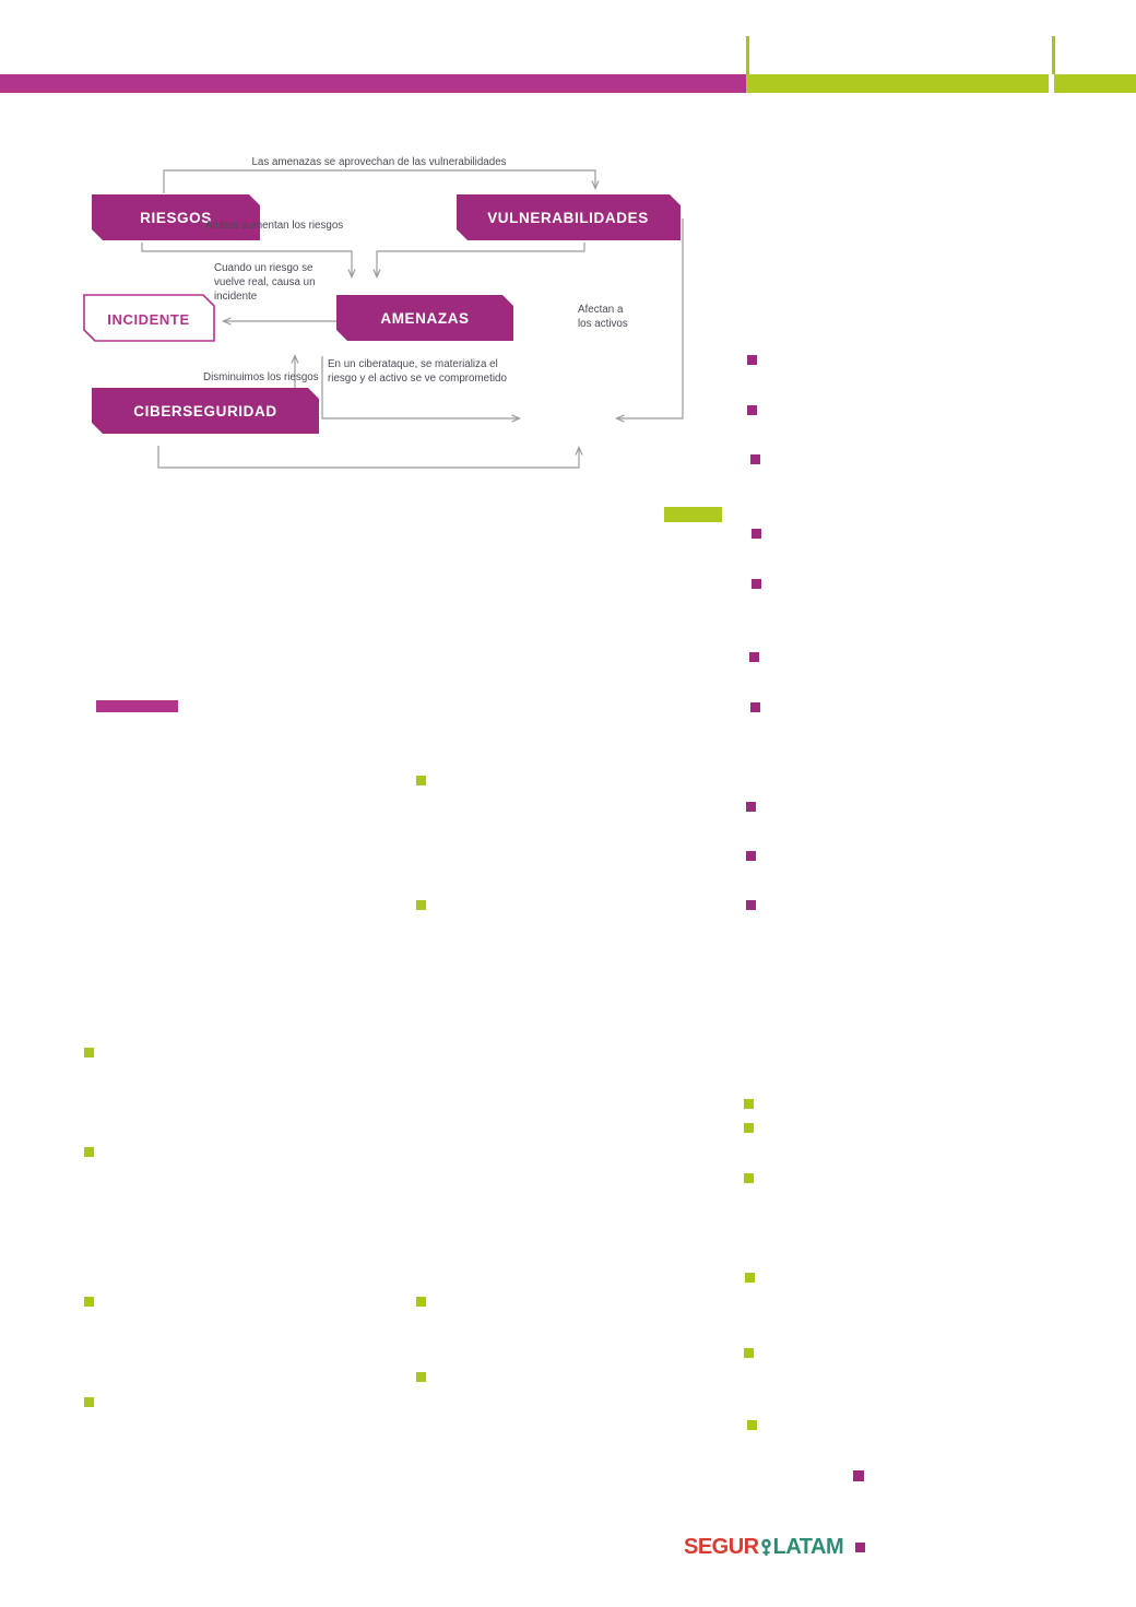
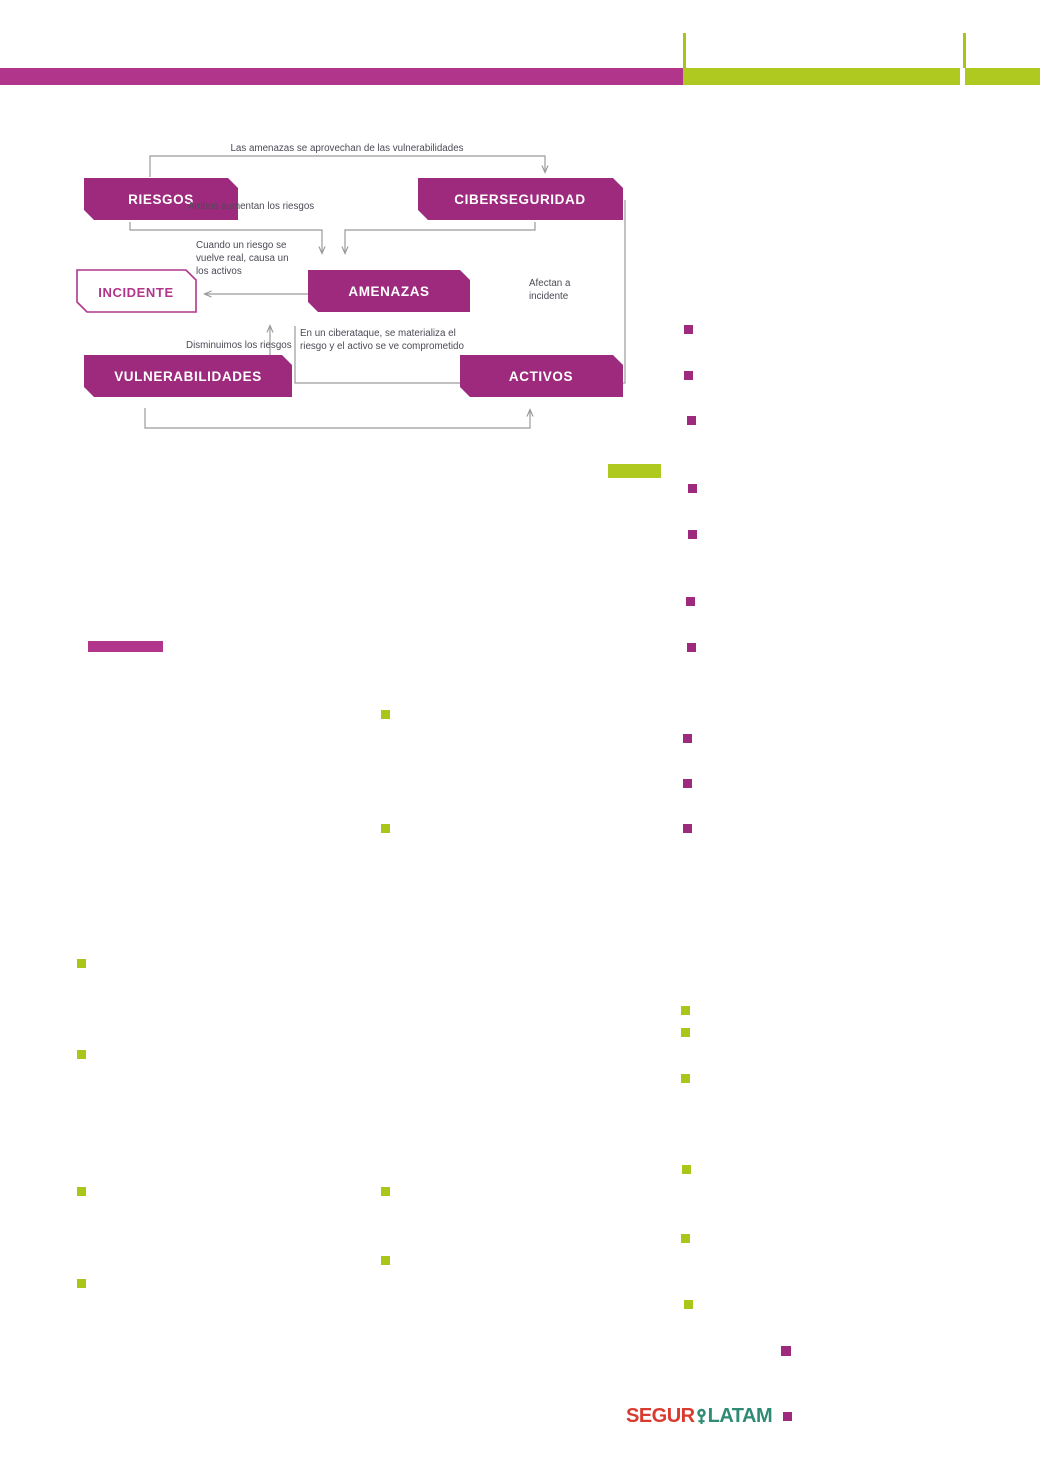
  RIESGOS
- VULNERABILIDADES
+ CIBERSEGURIDAD
  INCIDENTE
  AMENAZAS
- CIBERSEGURIDAD
+ VULNERABILIDADES
+ ACTIVOS
  Las amenazas se aprovechan de las vulnerabilidades
  Ambos aumentan los riesgos
  Cuando un riesgo se
  vuelve real, causa un
- incidente
+ los activos
  Afectan a
- los activos
+ incidente
  Disminuimos los riesgos
  En un ciberataque, se materializa el
  riesgo y el activo se ve comprometido
  SEGUR
  LATAM
